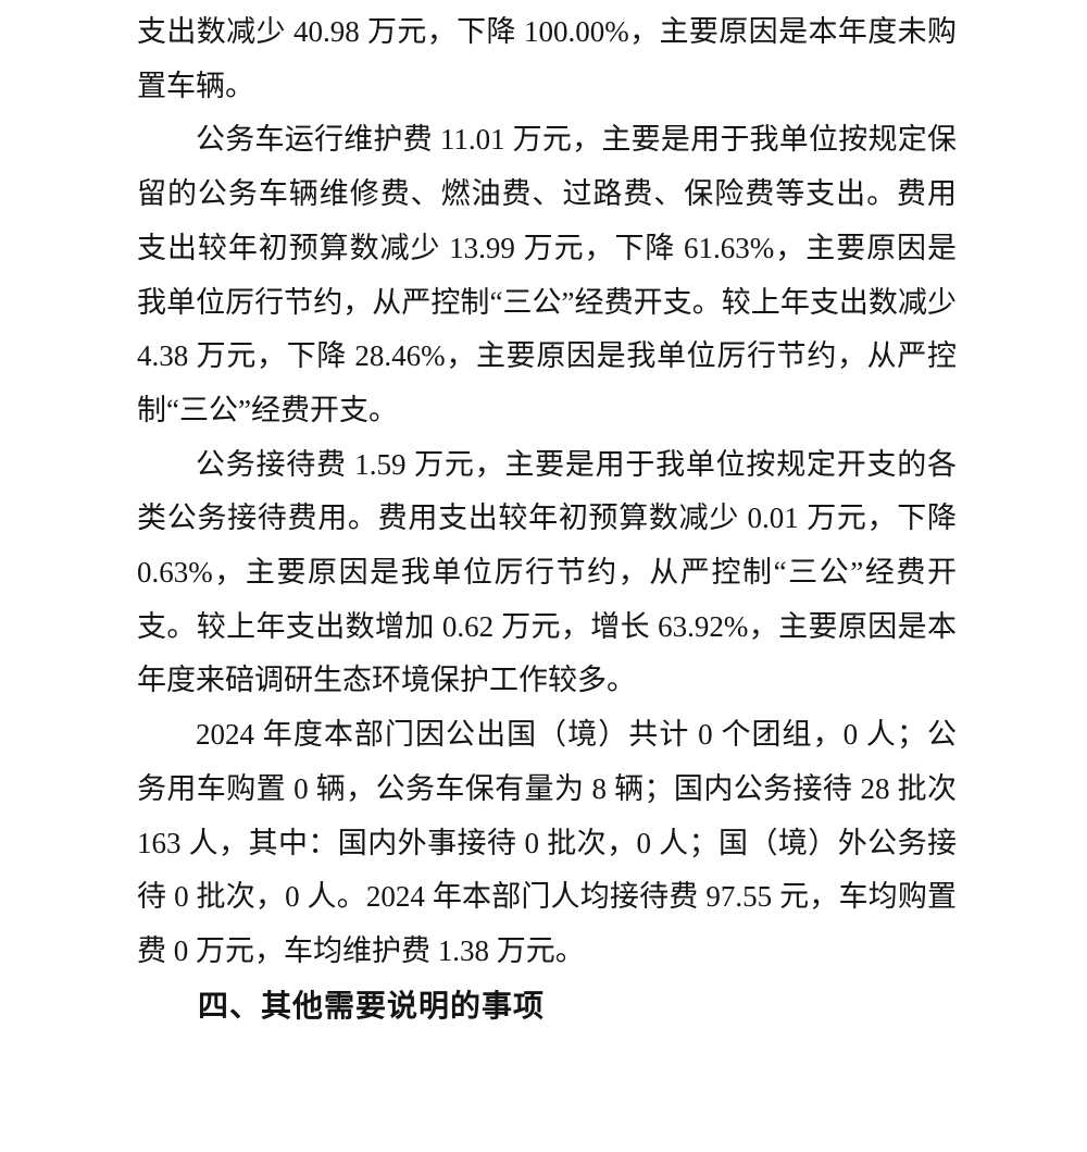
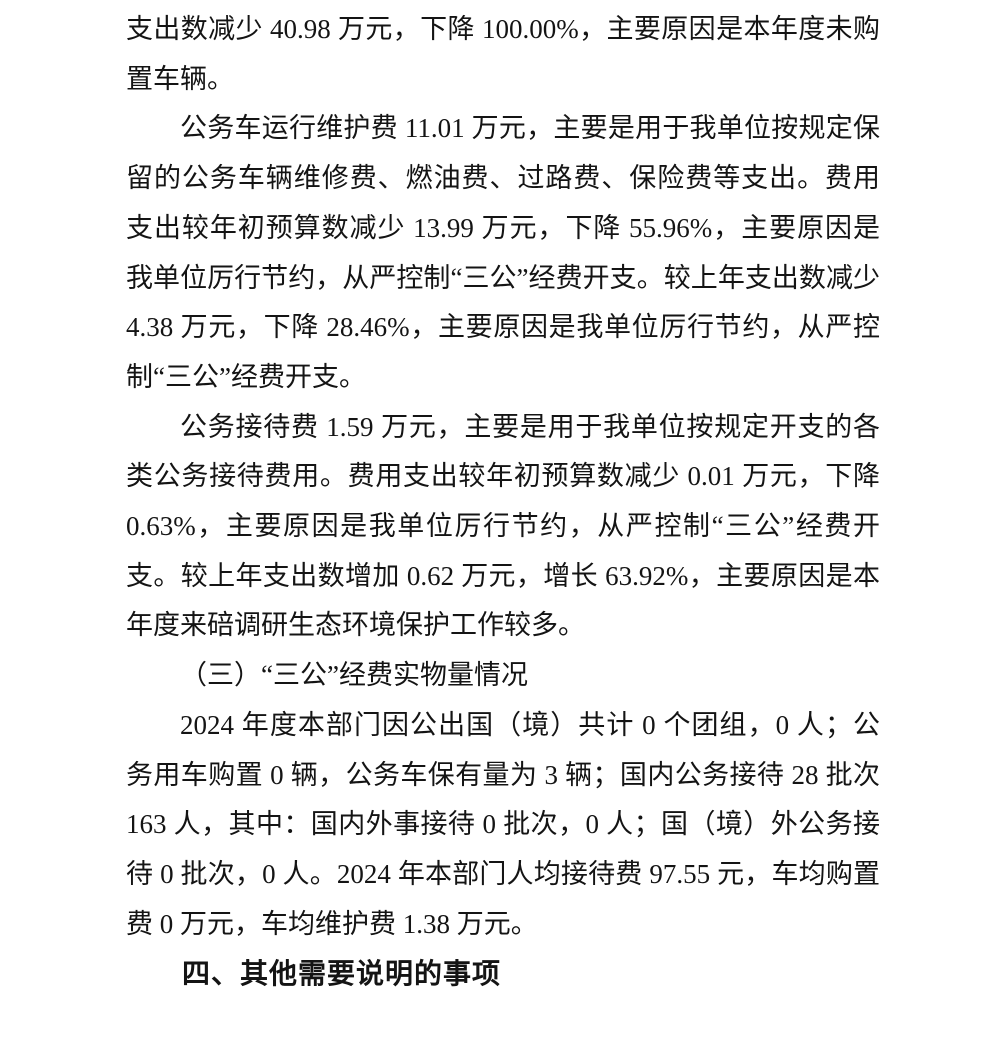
  支出数减少 40.98 万元，下降 100.00%，主要原因是本年度未购置车辆。
- 公务车运行维护费 11.01 万元，主要是用于我单位按规定保留的公务车辆维修费、燃油费、过路费、保险费等支出。费用支出较年初预算数减少 13.99 万元，下降 61.63%，主要原因是我单位厉行节约，从严控制“三公”经费开支。较上年支出数减少 4.38 万元，下降 28.46%，主要原因是我单位厉行节约，从严控制“三公”经费开支。
+ 公务车运行维护费 11.01 万元，主要是用于我单位按规定保留的公务车辆维修费、燃油费、过路费、保险费等支出。费用支出较年初预算数减少 13.99 万元，下降 55.96%，主要原因是我单位厉行节约，从严控制“三公”经费开支。较上年支出数减少 4.38 万元，下降 28.46%，主要原因是我单位厉行节约，从严控制“三公”经费开支。
  公务接待费 1.59 万元，主要是用于我单位按规定开支的各类公务接待费用。费用支出较年初预算数减少 0.01 万元，下降 0.63%，主要原因是我单位厉行节约，从严控制“三公”经费开支。较上年支出数增加 0.62 万元，增长 63.92%，主要原因是本年度来碚调研生态环境保护工作较多。
+ （三）“三公”经费实物量情况
- 2024 年度本部门因公出国（境）共计 0 个团组，0 人；公务用车购置 0 辆，公务车保有量为 8 辆；国内公务接待 28 批次 163 人，其中：国内外事接待 0 批次，0 人；国（境）外公务接待 0 批次，0 人。2024 年本部门人均接待费 97.55 元，车均购置费 0 万元，车均维护费 1.38 万元。
+ 2024 年度本部门因公出国（境）共计 0 个团组，0 人；公务用车购置 0 辆，公务车保有量为 3 辆；国内公务接待 28 批次 163 人，其中：国内外事接待 0 批次，0 人；国（境）外公务接待 0 批次，0 人。2024 年本部门人均接待费 97.55 元，车均购置费 0 万元，车均维护费 1.38 万元。
  四、其他需要说明的事项
